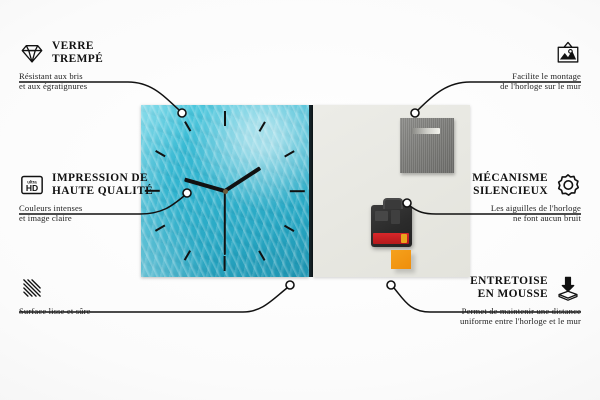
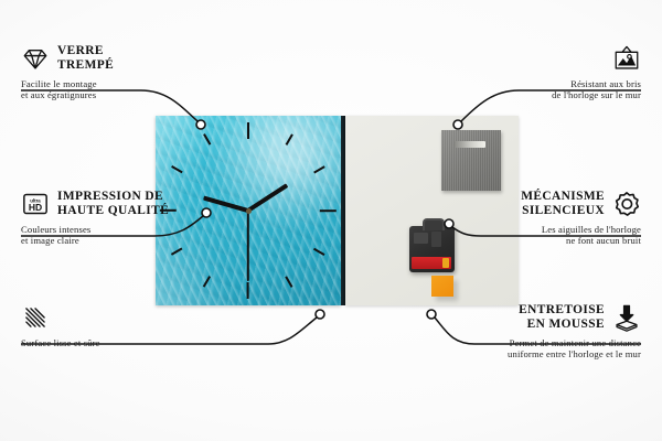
  VERRE
  TREMPÉ
- Résistant aux bris
+ Facilite le montage
  et aux égratignures
  HD
  IMPRESSION DE
  HAUTE QUALITÉ
  Couleurs intenses
  et image claire
  Surface lisse et sûre
- Facilite le montage
+ Résistant aux bris
  de l'horloge sur le mur
  MÉCANISME
  SILENCIEUX
  Les aiguilles de l'horloge
  ne font aucun bruit
  ENTRETOISE
  EN MOUSSE
  Permet de maintenir une distance
  uniforme entre l'horloge et le mur
